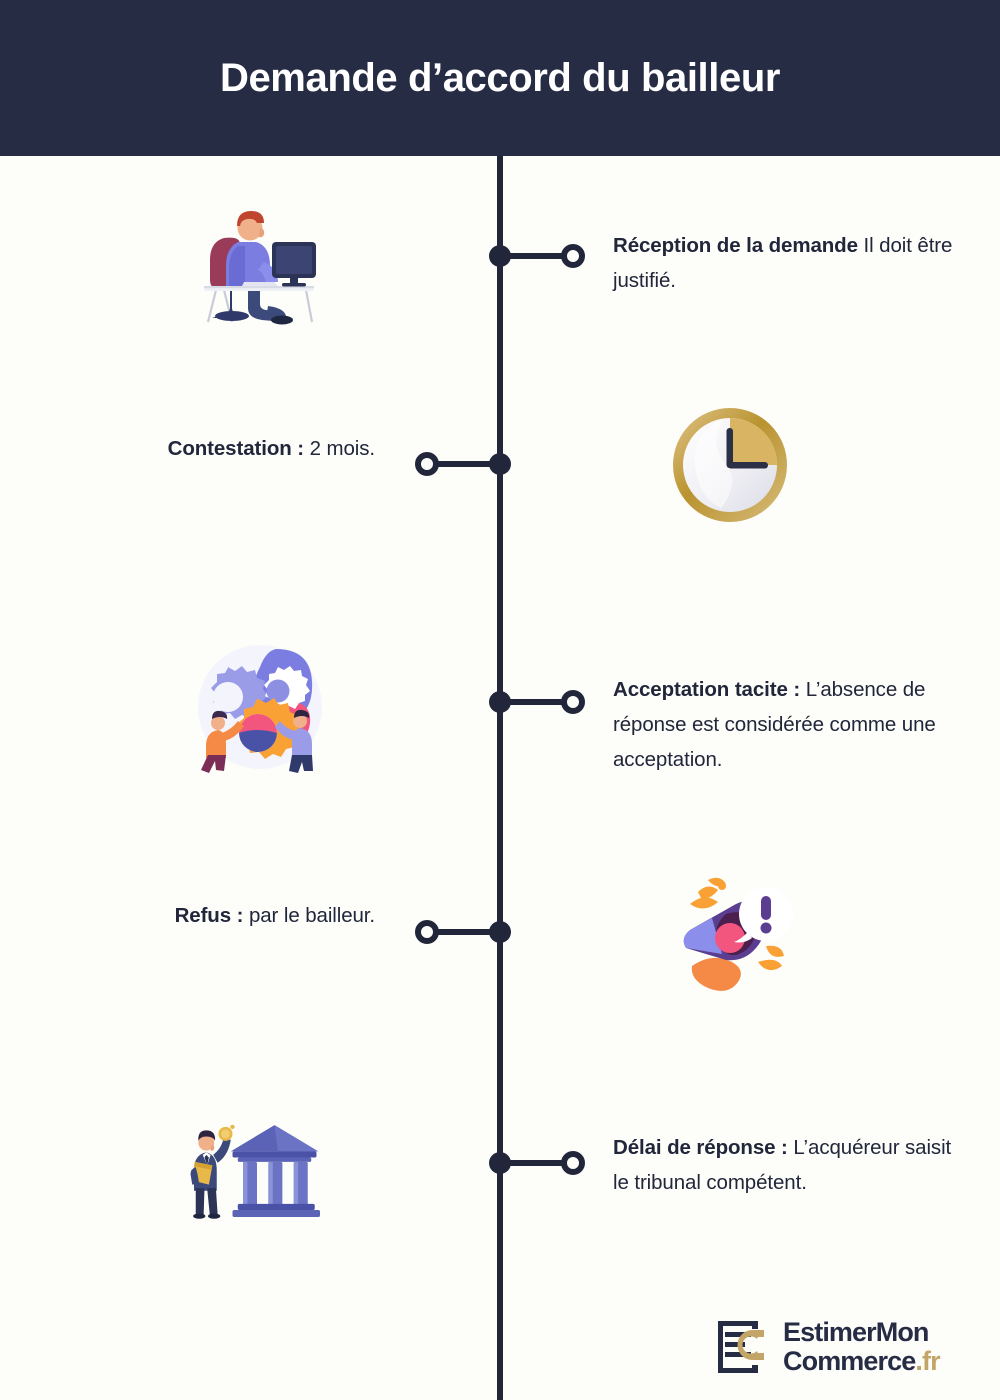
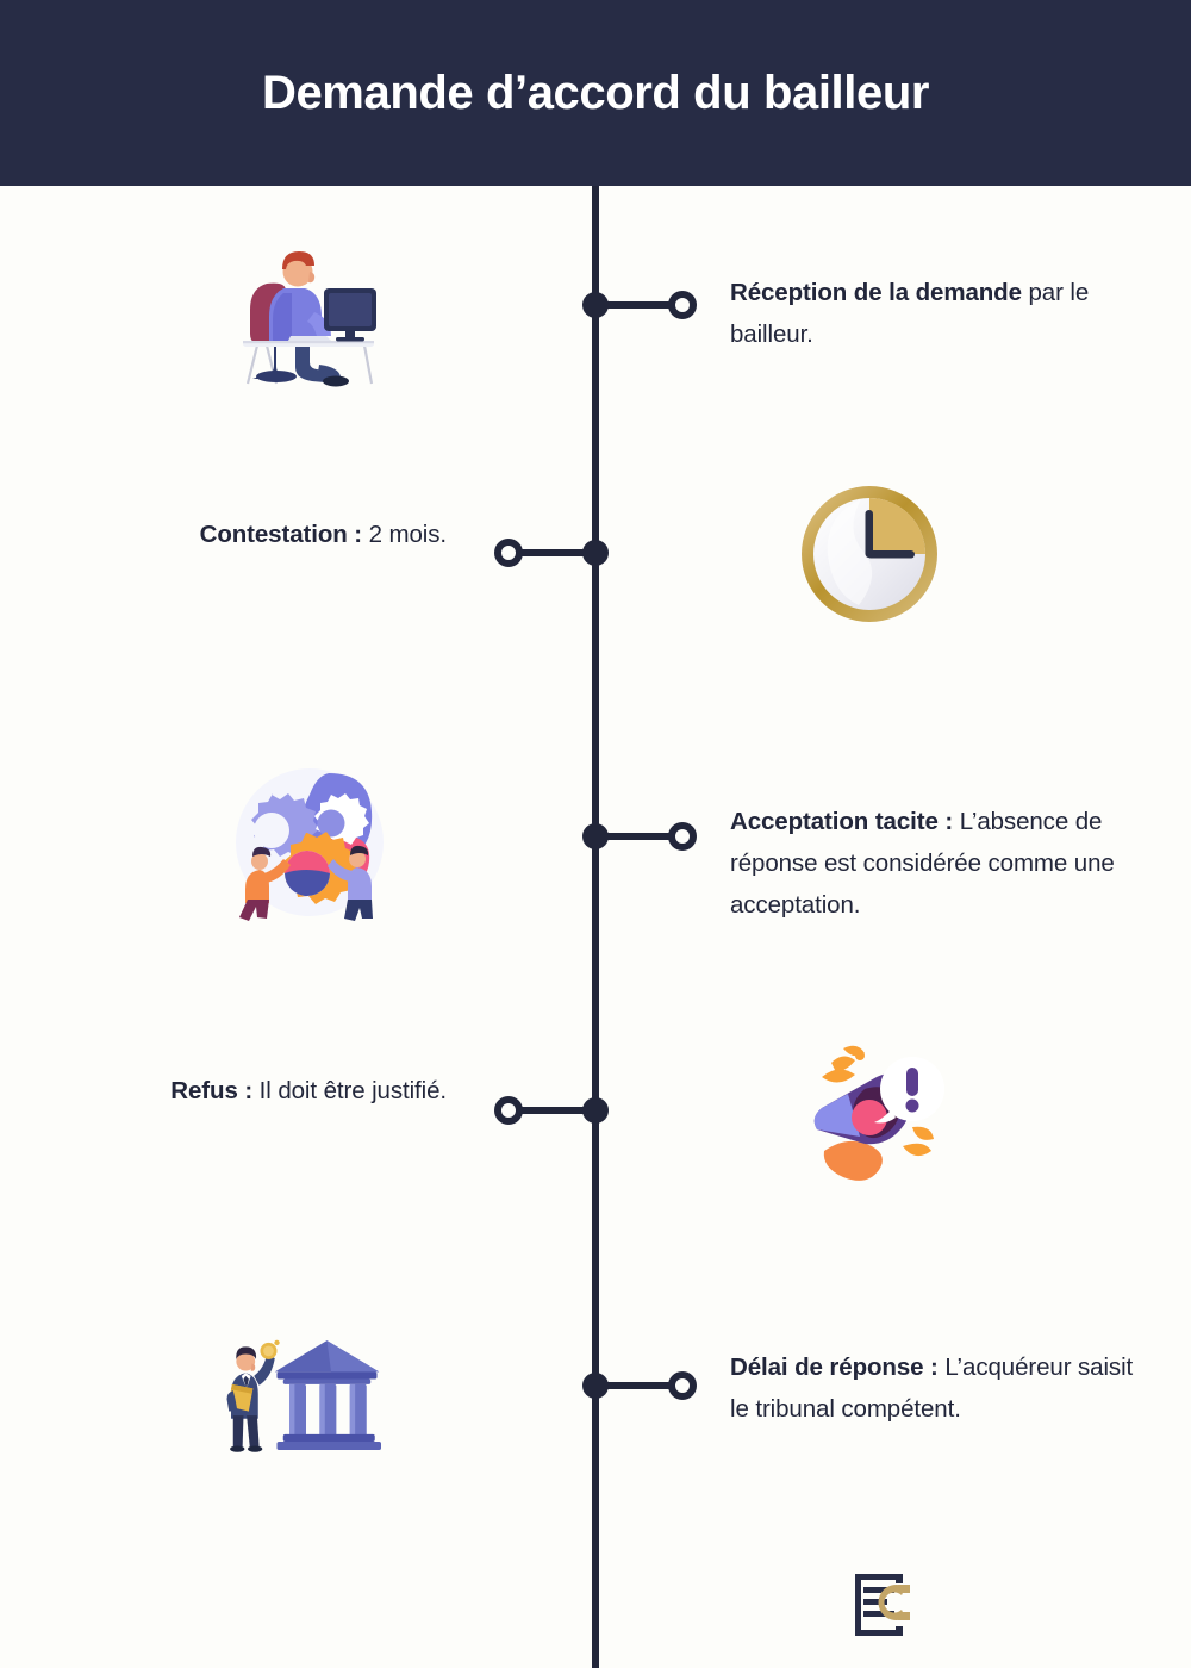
  Demande d’accord du bailleur
- Réception de la demande Il doit être justifié.
+ Réception de la demande par le bailleur.
  Contestation : 2 mois.
  Acceptation tacite : L’absence de réponse est considérée comme une acceptation.
- Refus : par le bailleur.
+ Refus : Il doit être justifié.
  Délai de réponse : L’acquéreur saisit le tribunal compétent.
- EstimerMon
- Commerce.fr
